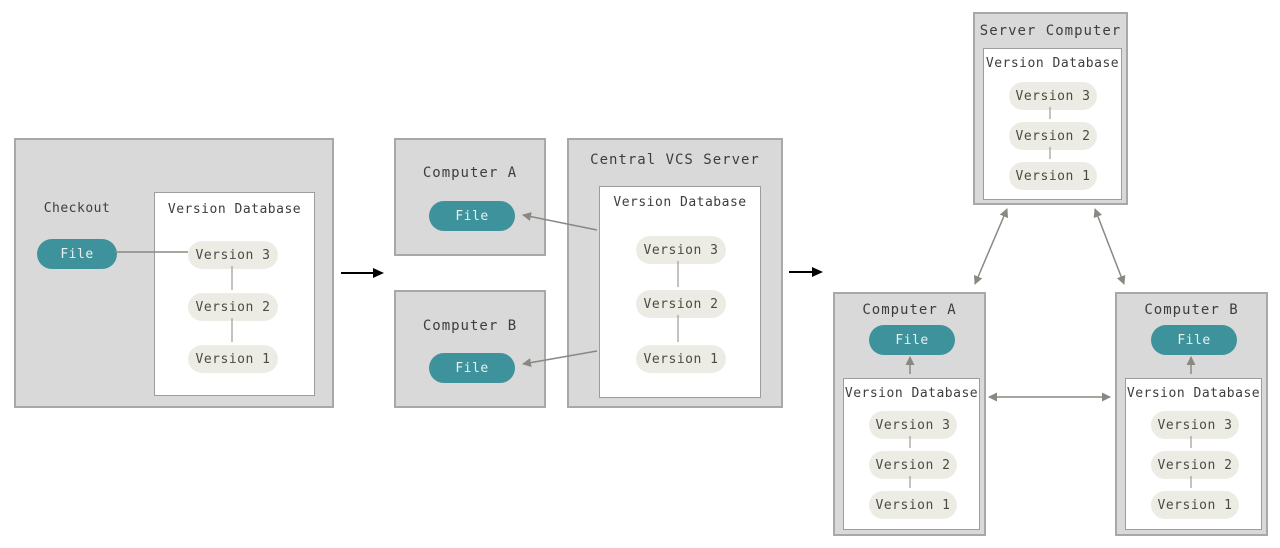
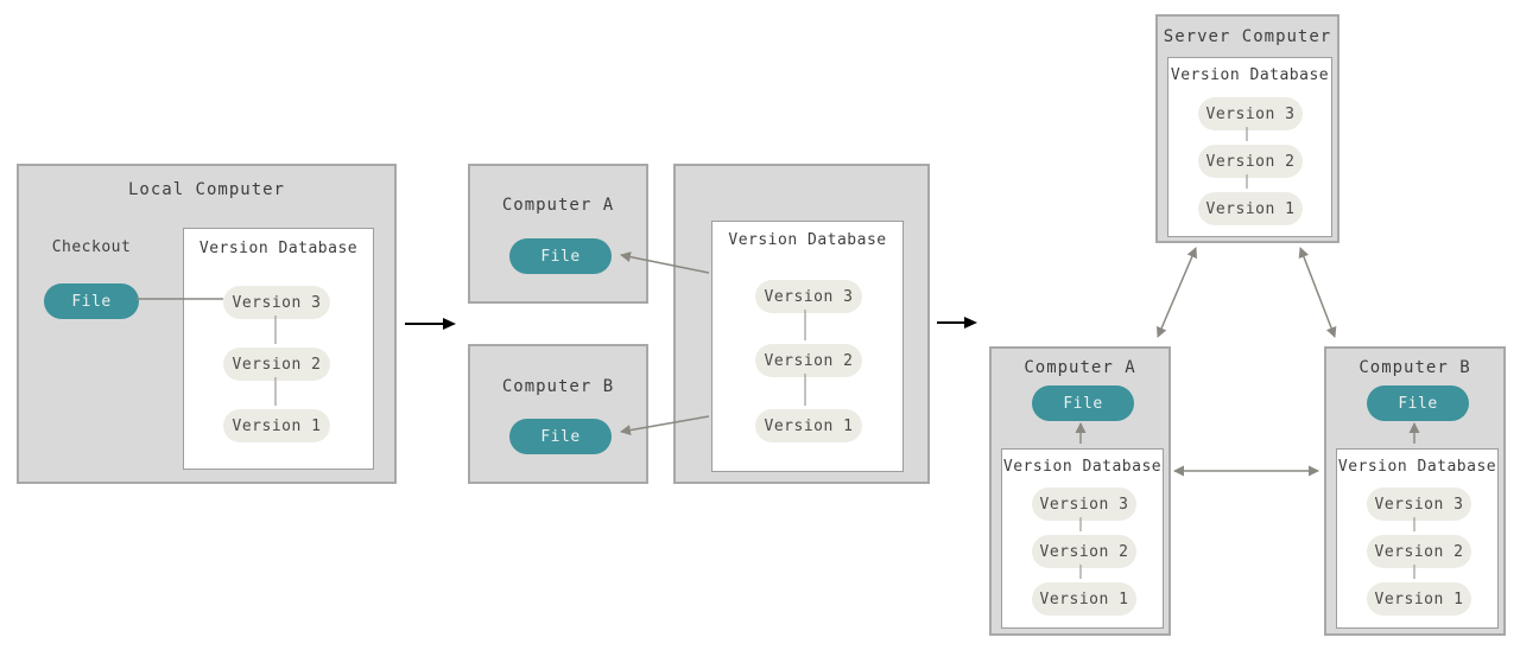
+ Local Computer
  Checkout
  File
  Version Database
  Version 3
  Version 2
  Version 1
  Computer A
  File
  Computer B
  File
- Central VCS Server
  Version Database
  Version 3
  Version 2
  Version 1
  Server Computer
  Version Database
  Version 3
  Version 2
  Version 1
  Computer A
  File
  Version Database
  Version 3
  Version 2
  Version 1
  Computer B
  File
  Version Database
  Version 3
  Version 2
  Version 1
